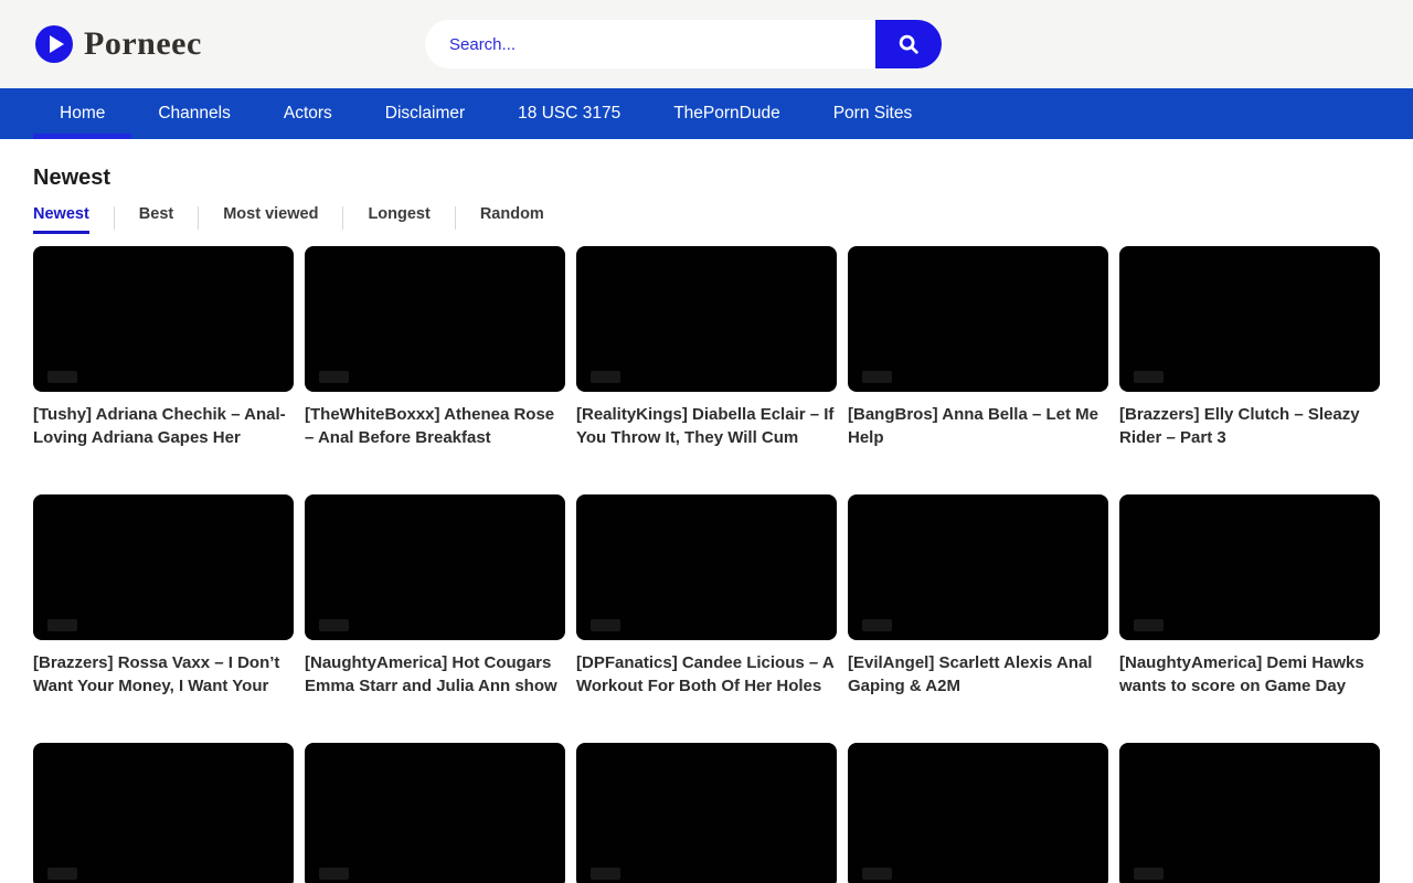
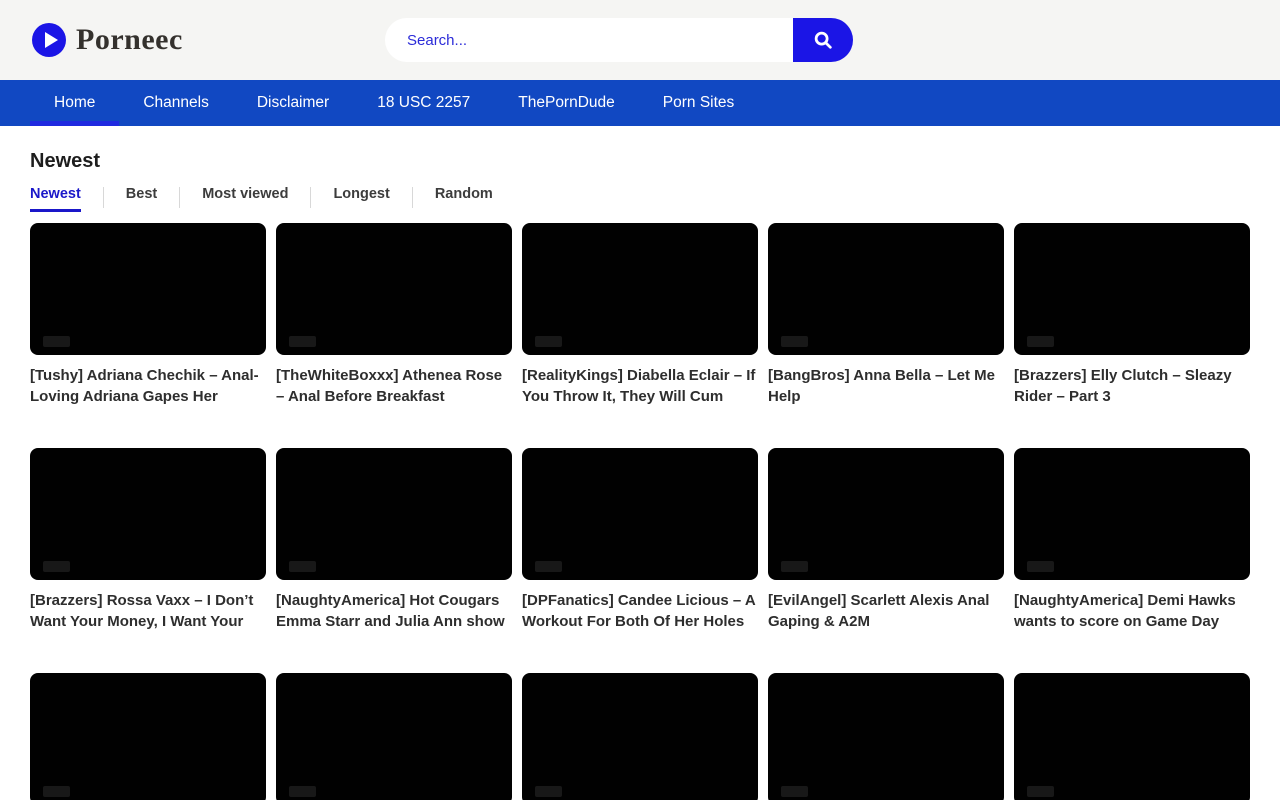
  Porneec
  Search...
  Home
  Channels
- Actors
  Disclaimer
- 18 USC 3175
+ 18 USC 2257
  ThePornDude
  Porn Sites
  Newest
  Newest
  Best
  Most viewed
  Longest
  Random
  [Tushy] Adriana Chechik – Anal-Loving Adriana Gapes Her
  [TheWhiteBoxxx] Athenea Rose – Anal Before Breakfast
  [RealityKings] Diabella Eclair – If You Throw It, They Will Cum
  [BangBros] Anna Bella – Let Me Help
  [Brazzers] Elly Clutch – Sleazy Rider – Part 3
  [Brazzers] Rossa Vaxx – I Don’t Want Your Money, I Want Your
  [NaughtyAmerica] Hot Cougars Emma Starr and Julia Ann show
  [DPFanatics] Candee Licious – A Workout For Both Of Her Holes
  [EvilAngel] Scarlett Alexis Anal Gaping & A2M
  [NaughtyAmerica] Demi Hawks wants to score on Game Day
